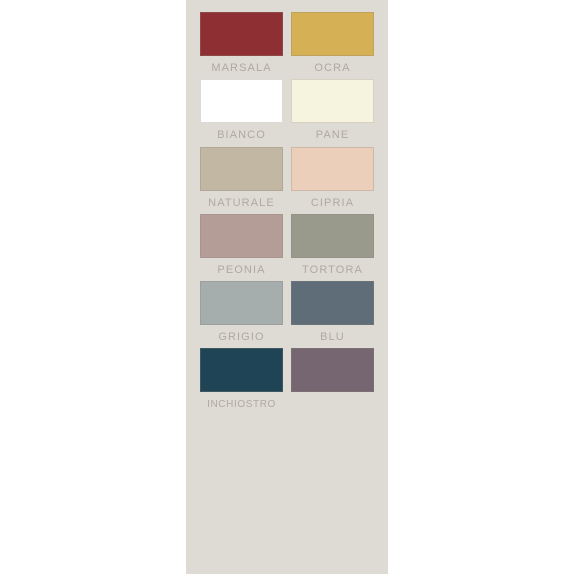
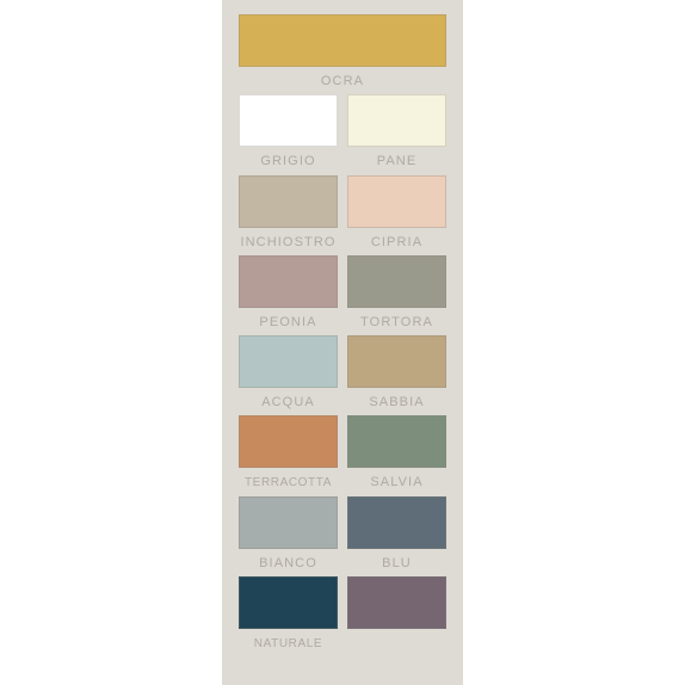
- MARSALA
  OCRA
- BIANCO
+ GRIGIO
  PANE
- NATURALE
+ INCHIOSTRO
  CIPRIA
  PEONIA
  TORTORA
+ ACQUA
+ SABBIA
+ TERRACOTTA
+ SALVIA
- GRIGIO
+ BIANCO
  BLU
- INCHIOSTRO
+ NATURALE
